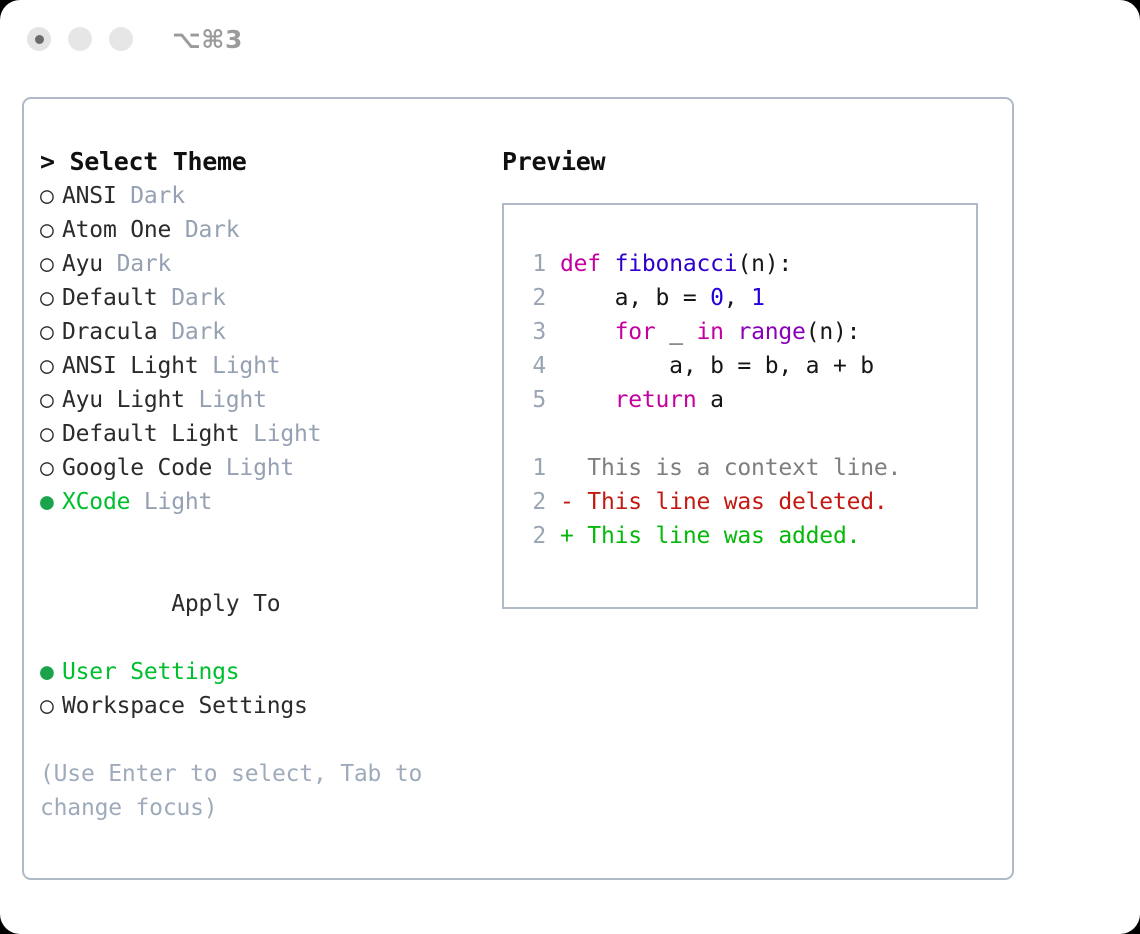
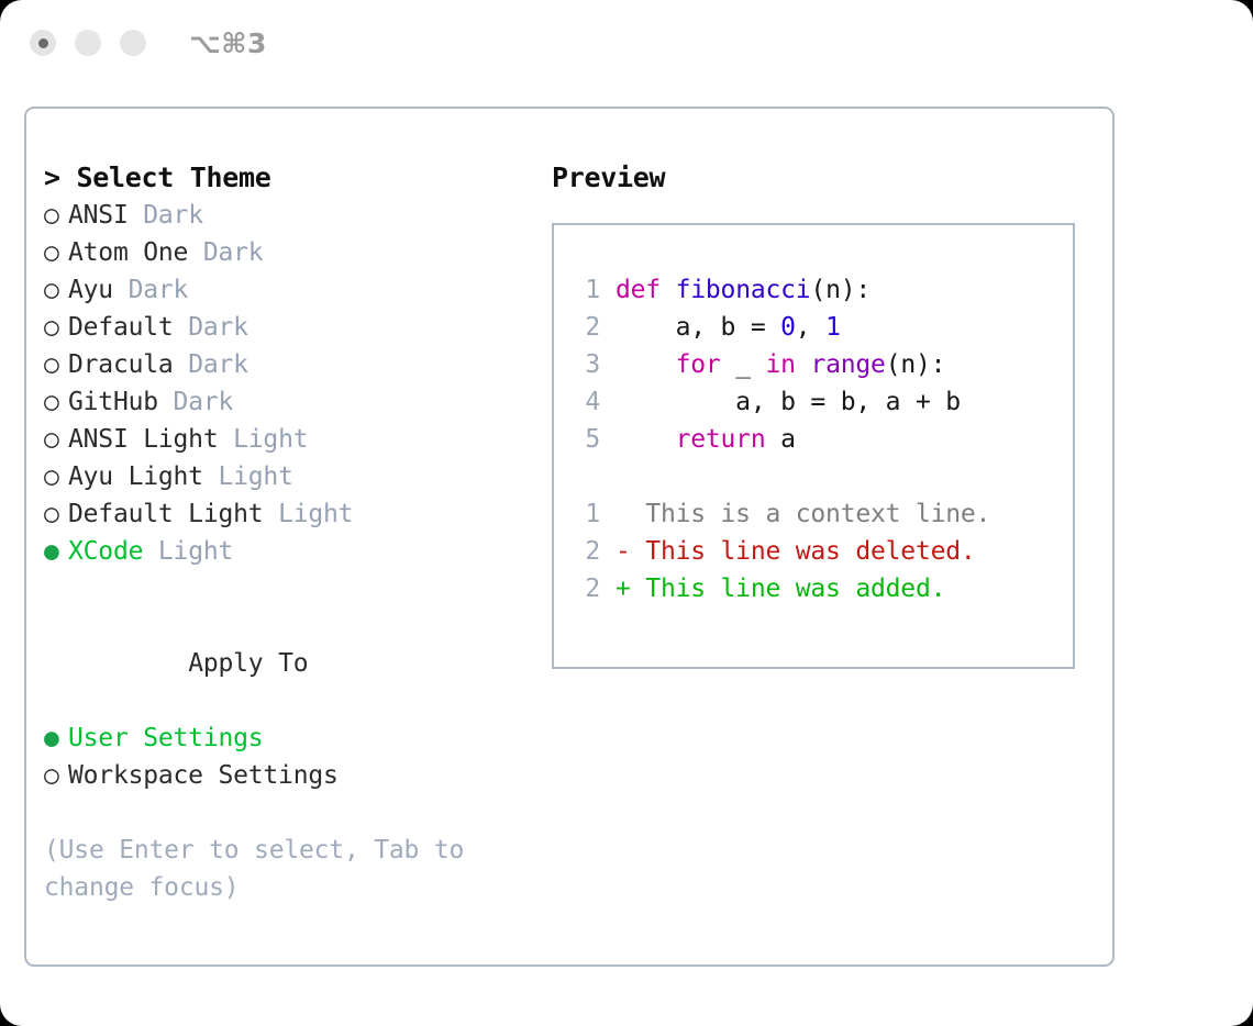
  ⌥⌘3
  > Select Theme
  ○ ANSI Dark
  ○ Atom One Dark
  ○ Ayu Dark
  ○ Default Dark
  ○ Dracula Dark
+ ○ GitHub Dark
  ○ ANSI Light Light
  ○ Ayu Light Light
  ○ Default Light Light
- ○ Google Code Light
  ● XCode Light
  Apply To
  ● User Settings
  ○ Workspace Settings
  (Use Enter to select, Tab to change focus)
  Preview
  1 def fibonacci(n):
  2 a, b = 0, 1
  3 for _ in range(n):
  4 a, b = b, a + b
  5 return a
  1 This is a context line.
  2 - This line was deleted.
  2 + This line was added.
